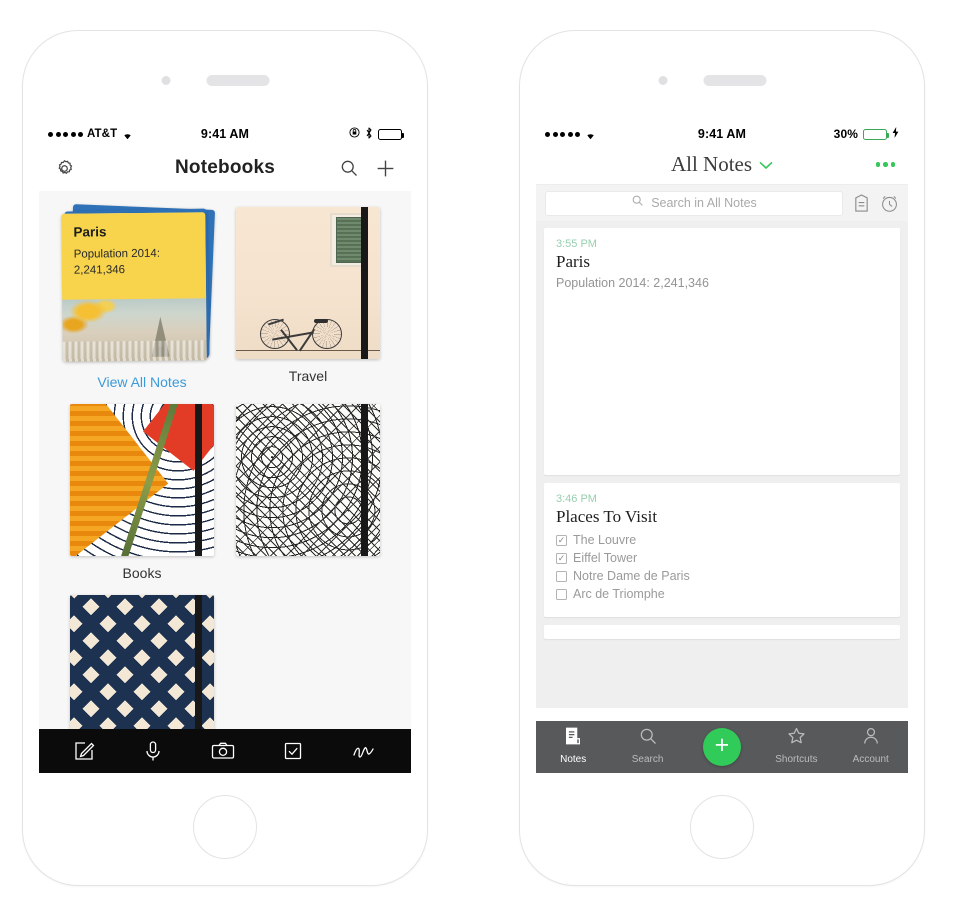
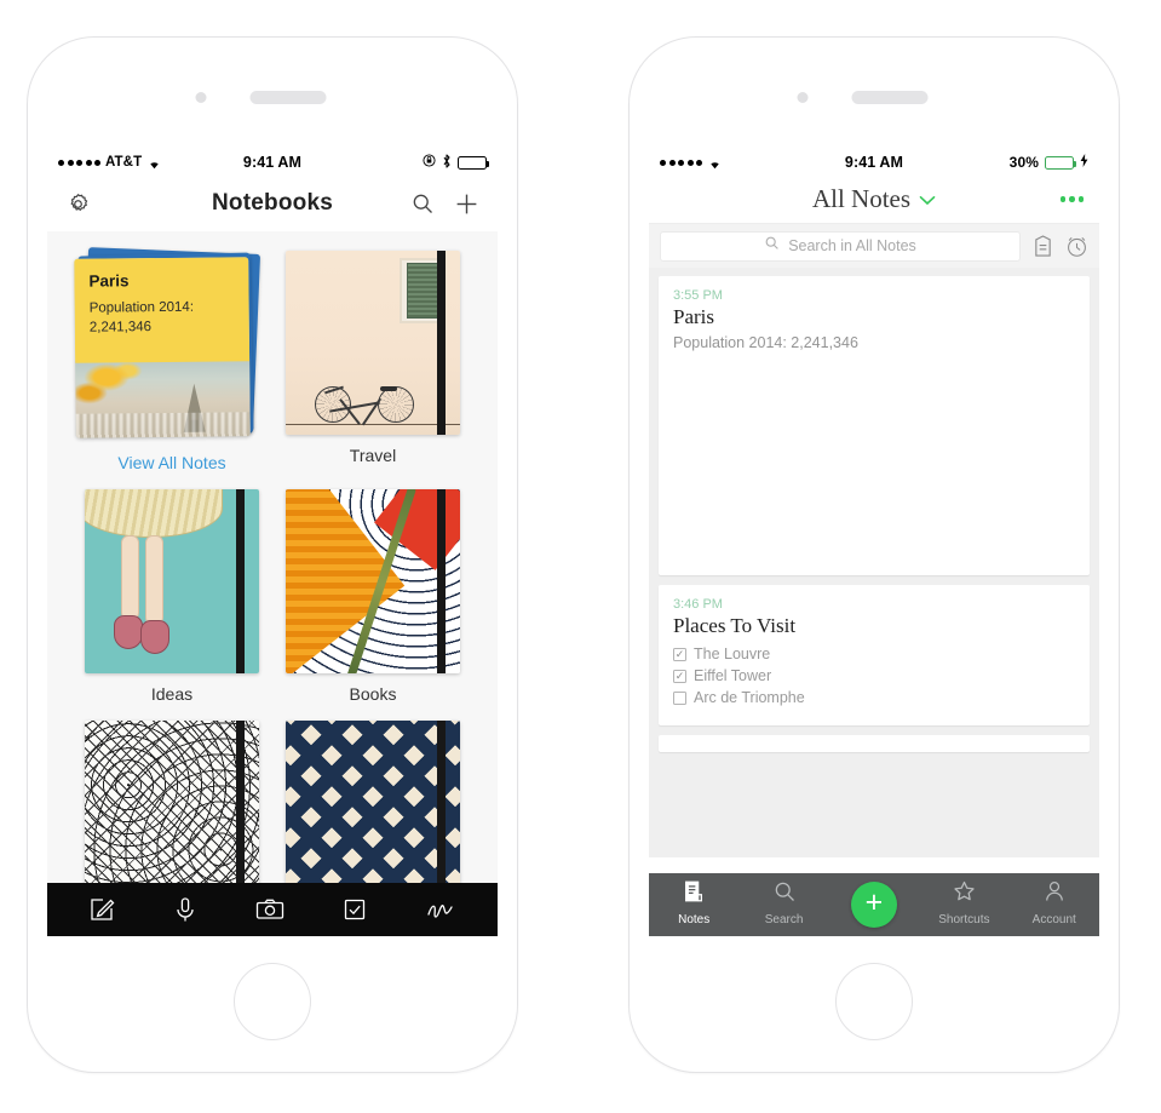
  AT&T
  9:41 AM
  Notebooks
  Paris
  Population 2014:
  2,241,346
  View All Notes
  Travel
+ Ideas
  Books
  9:41 AM
  30%
  All Notes
  Search in All Notes
  3:55 PM
  Paris
  Population 2014: 2,241,346
  3:46 PM
  Places To Visit
  ✓
  The Louvre
  ✓
  Eiffel Tower
- Notre Dame de Paris
  Arc de Triomphe
  Notes
  Search
  +
  Shortcuts
  Account
